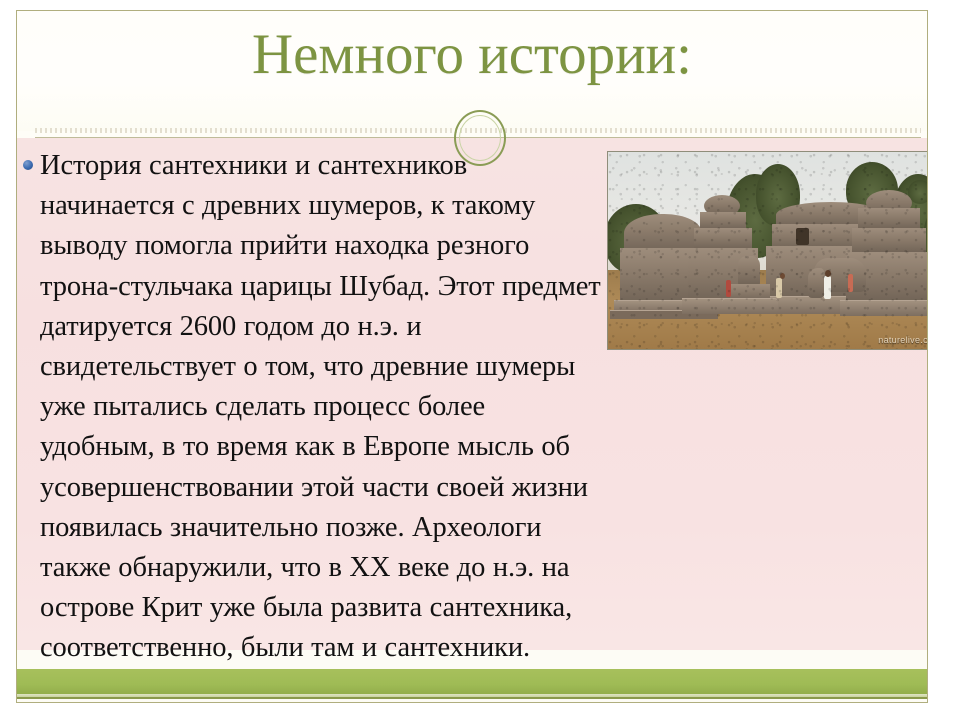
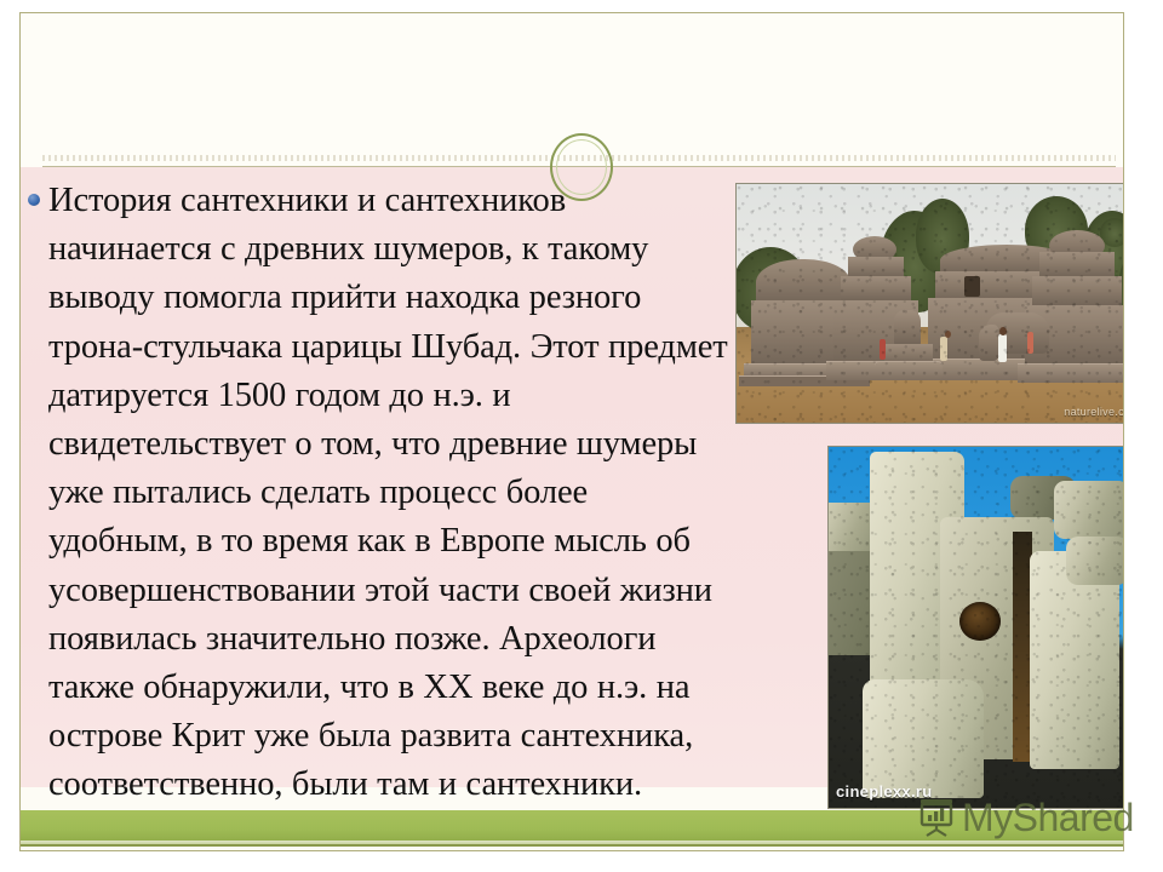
- Немного истории:
- История сантехники и сантехников начинается с древних шумеров, к такому выводу помогла прийти находка резного трона-стульчака царицы Шубад. Этот предмет датируется 2600 годом до н.э. и свидетельствует о том, что древние шумеры уже пытались сделать процесс более удобным, в то время как в Европе мысль об усовершенствовании этой части своей жизни появилась значительно позже. Археологи также обнаружили, что в XX веке до н.э. на острове Крит уже была развита сантехника, соответственно, были там и сантехники.
+ История сантехники и сантехников начинается с древних шумеров, к такому выводу помогла прийти находка резного трона-стульчака царицы Шубад. Этот предмет датируется 1500 годом до н.э. и свидетельствует о том, что древние шумеры уже пытались сделать процесс более удобным, в то время как в Европе мысль об усовершенствовании этой части своей жизни появилась значительно позже. Археологи также обнаружили, что в XX веке до н.э. на острове Крит уже была развита сантехника, соответственно, были там и сантехники.
  naturelive.c
+ cineplexx.ru
+ MyShared
